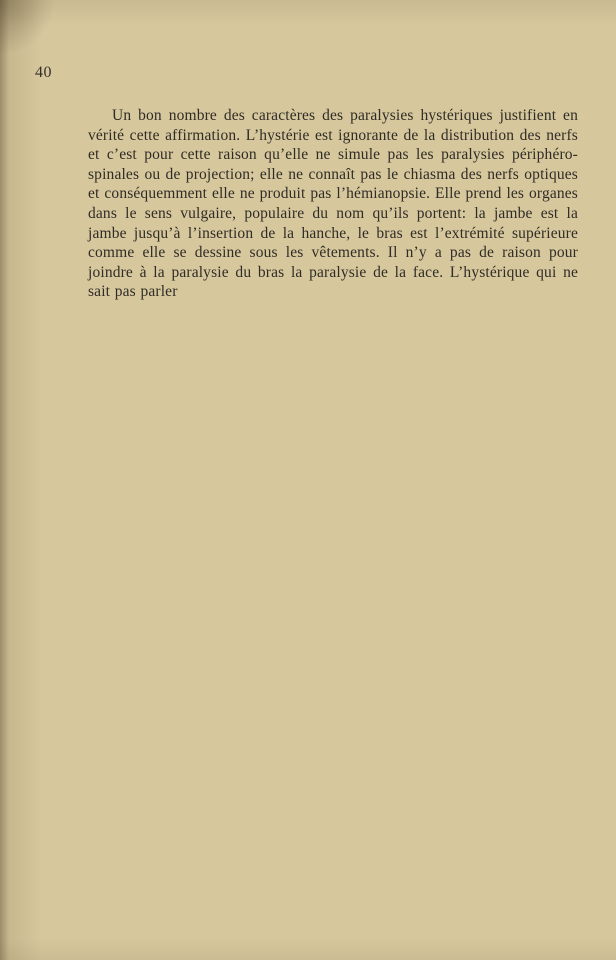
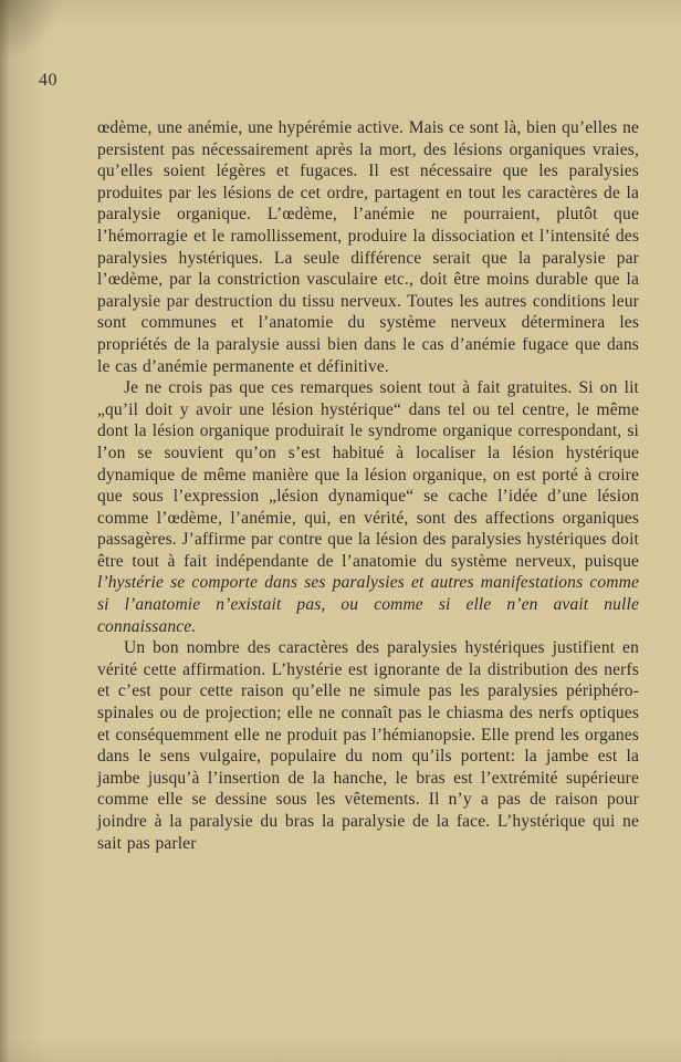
  40
+ œdème, une anémie, une hypérémie active. Mais ce sont là, bien qu’elles ne persistent pas nécessairement après la mort, des lésions organiques vraies, qu’elles soient légères et fugaces. Il est nécessaire que les paralysies produites par les lésions de cet ordre, partagent en tout les caractères de la paralysie organique. L’œdème, l’anémie ne pourraient, plutôt que l’hémorragie et le ramollissement, produire la dissociation et l’intensité des paralysies hystériques. La seule différence serait que la paralysie par l’œdème, par la constriction vasculaire etc., doit être moins durable que la paralysie par destruction du tissu nerveux. Toutes les autres conditions leur sont communes et l’anatomie du système nerveux déterminera les propriétés de la paralysie aussi bien dans le cas d’anémie fugace que dans le cas d’anémie permanente et définitive.
+ Je ne crois pas que ces remarques soient tout à fait gratuites. Si on lit „qu’il doit y avoir une lésion hystérique“ dans tel ou tel centre, le même dont la lésion organique produirait le syndrome organique correspondant, si l’on se souvient qu’on s’est habitué à localiser la lésion hystérique dynamique de même manière que la lésion organique, on est porté à croire que sous l’expression „lésion dynamique“ se cache l’idée d’une lésion comme l’œdème, l’anémie, qui, en vérité, sont des affections organiques passagères. J’affirme par contre que la lésion des paralysies hystériques doit être tout à fait indépendante de l’anatomie du système nerveux, puisque l’hystérie se comporte dans ses paralysies et autres manifestations comme si l’anatomie n’existait pas, ou comme si elle n’en avait nulle connaissance.
  Un bon nombre des caractères des paralysies hystériques justifient en vérité cette affirmation. L’hystérie est ignorante de la distribution des nerfs et c’est pour cette raison qu’elle ne simule pas les paralysies périphéro-spinales ou de projection; elle ne connaît pas le chiasma des nerfs optiques et conséquemment elle ne produit pas l’hémianopsie. Elle prend les organes dans le sens vulgaire, populaire du nom qu’ils portent: la jambe est la jambe jusqu’à l’insertion de la hanche, le bras est l’extrémité supérieure comme elle se dessine sous les vêtements. Il n’y a pas de raison pour joindre à la paralysie du bras la paralysie de la face. L’hystérique qui ne sait pas parler
